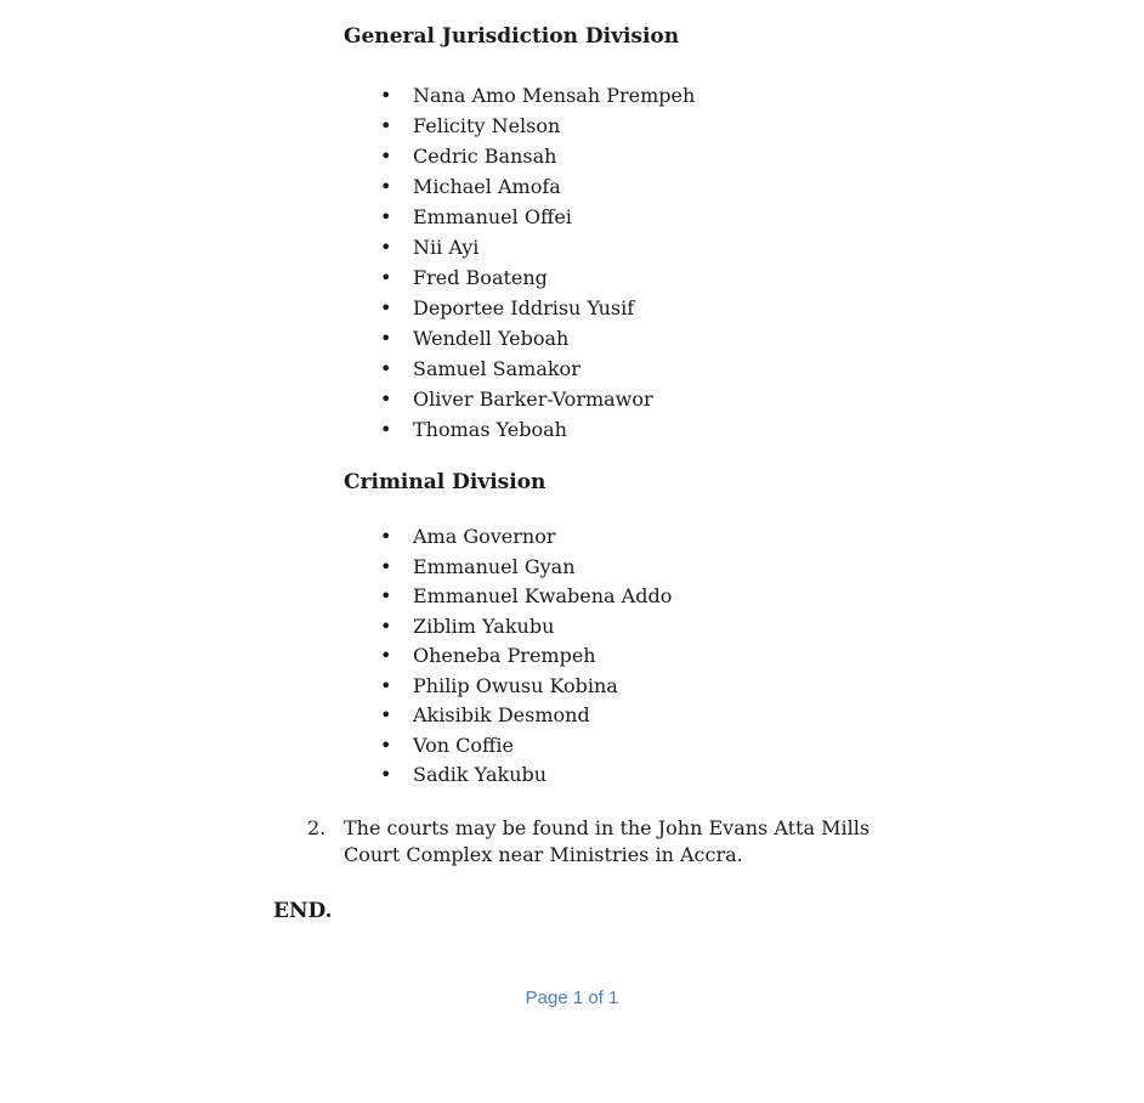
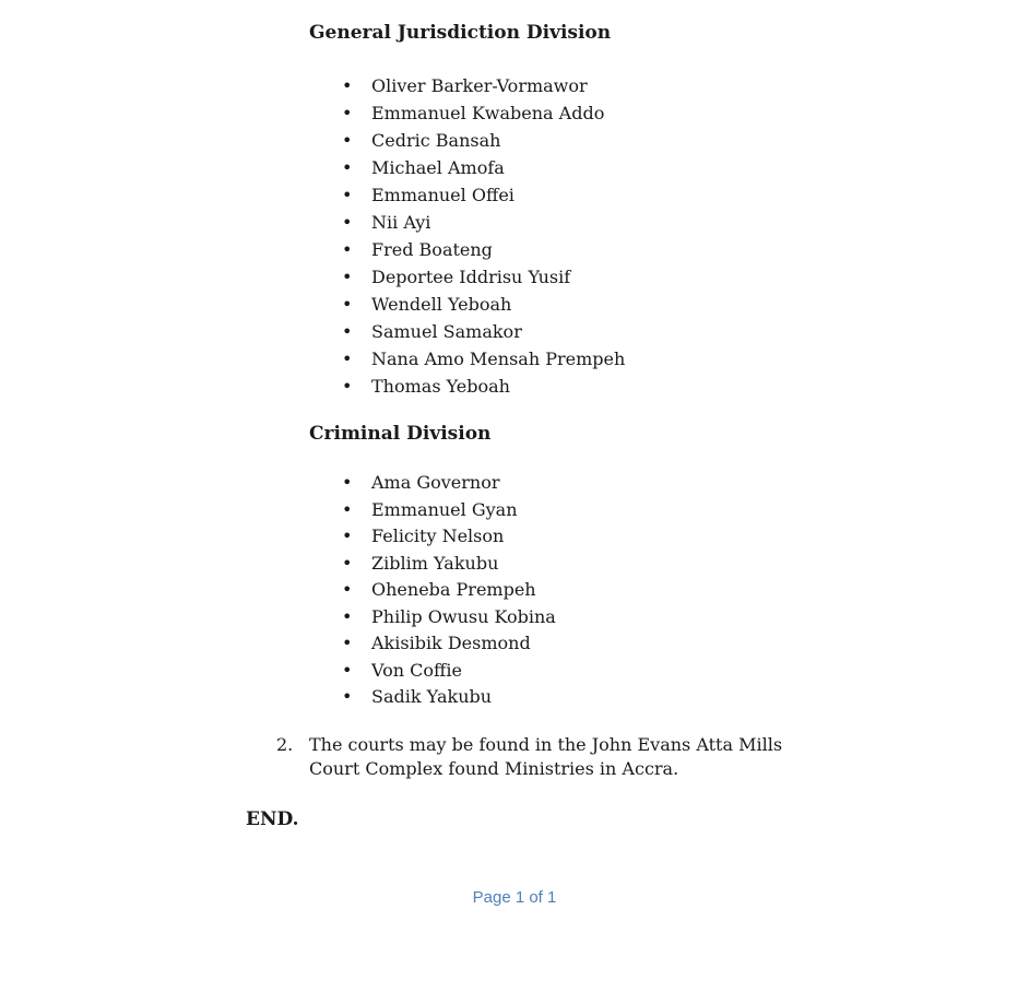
  General Jurisdiction Division
  •
- Nana Amo Mensah Prempeh
+ Oliver Barker-Vormawor
  •
- Felicity Nelson
+ Emmanuel Kwabena Addo
  •
  Cedric Bansah
  •
  Michael Amofa
  •
  Emmanuel Offei
  •
  Nii Ayi
  •
  Fred Boateng
  •
  Deportee Iddrisu Yusif
  •
  Wendell Yeboah
  •
  Samuel Samakor
  •
- Oliver Barker-Vormawor
+ Nana Amo Mensah Prempeh
  •
  Thomas Yeboah
  Criminal Division
  •
  Ama Governor
  •
  Emmanuel Gyan
  •
- Emmanuel Kwabena Addo
+ Felicity Nelson
  •
  Ziblim Yakubu
  •
  Oheneba Prempeh
  •
  Philip Owusu Kobina
  •
  Akisibik Desmond
  •
  Von Coffie
  •
  Sadik Yakubu
  2.
- The courts may be found in the John Evans Atta Mills Court Complex near Ministries in Accra.
+ The courts may be found in the John Evans Atta Mills Court Complex found Ministries in Accra.
  END.
  Page 1 of 1
